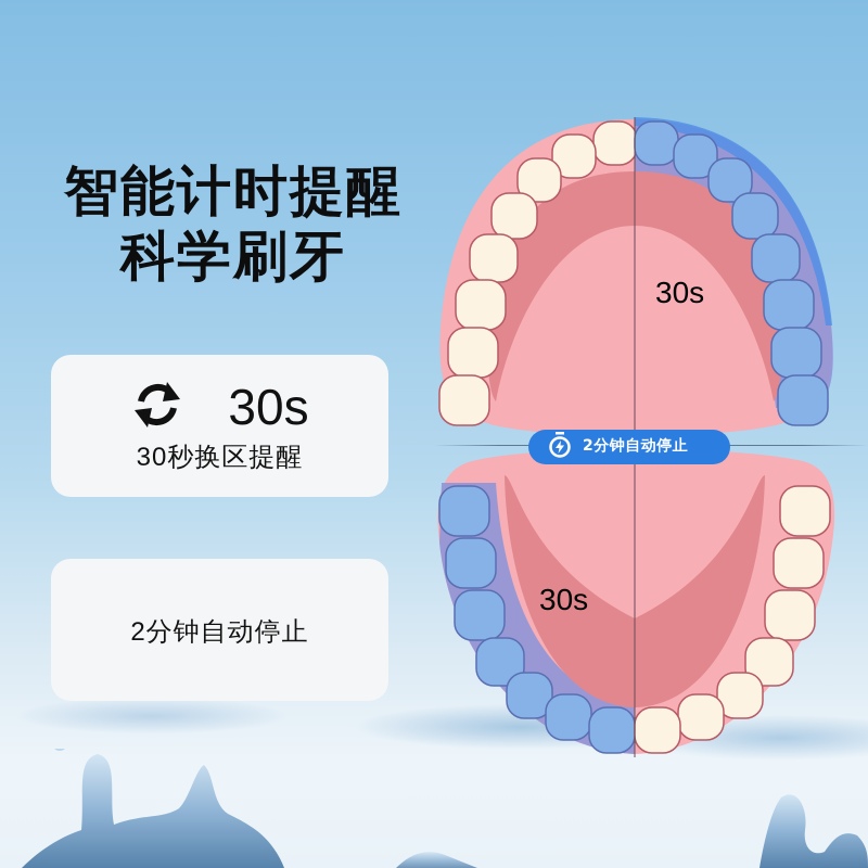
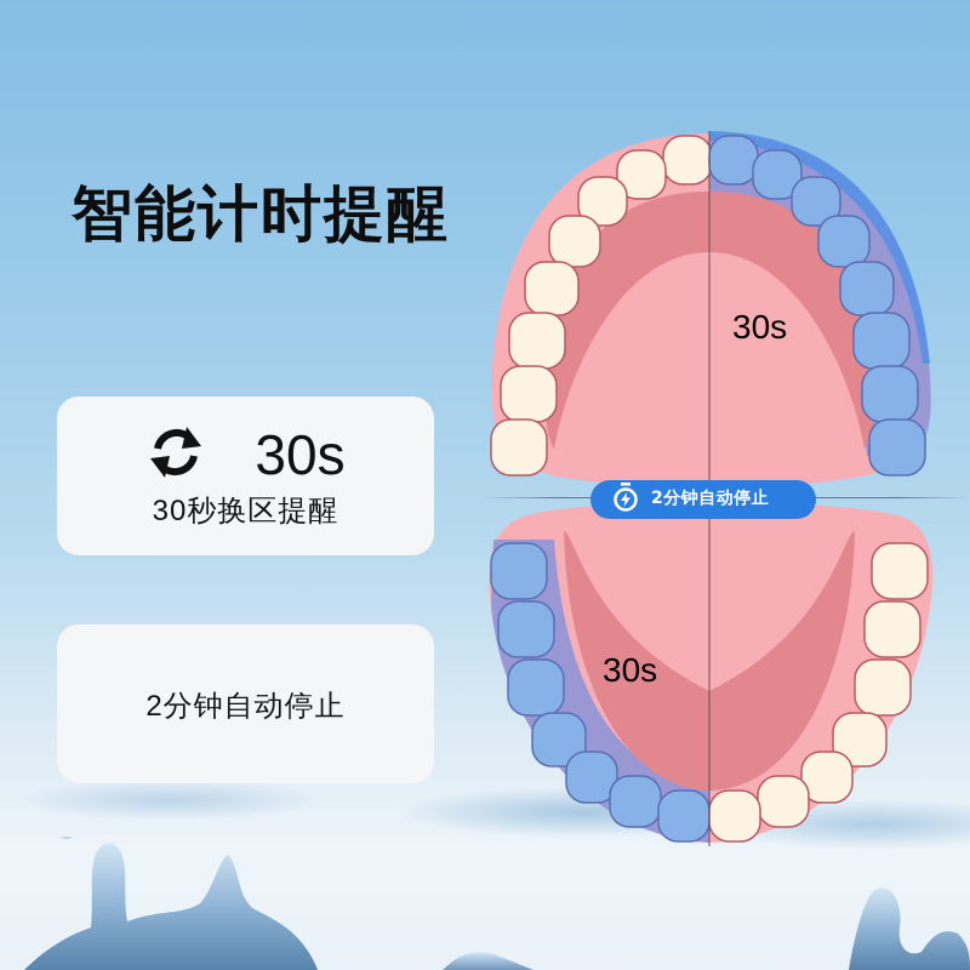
  智能计时提醒
- 科学刷牙
  30s
  30秒换区提醒
  2分钟自动停止
  30s
  30s
  2分钟自动停止
